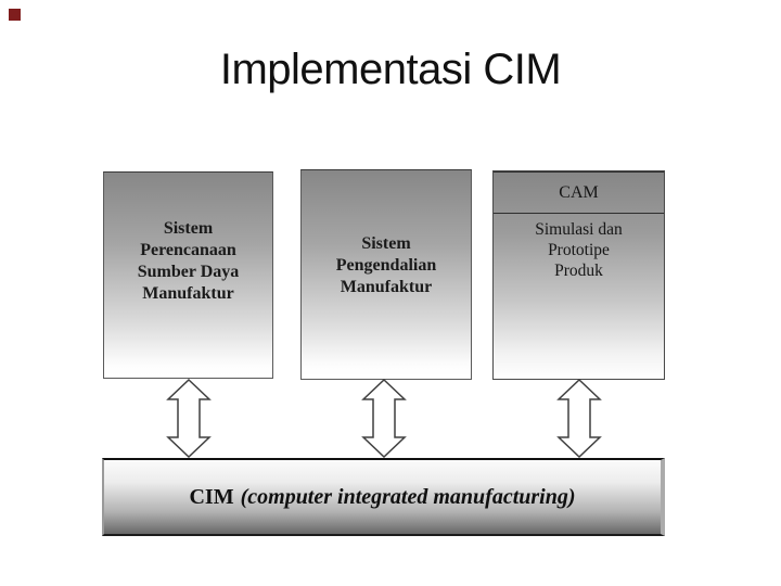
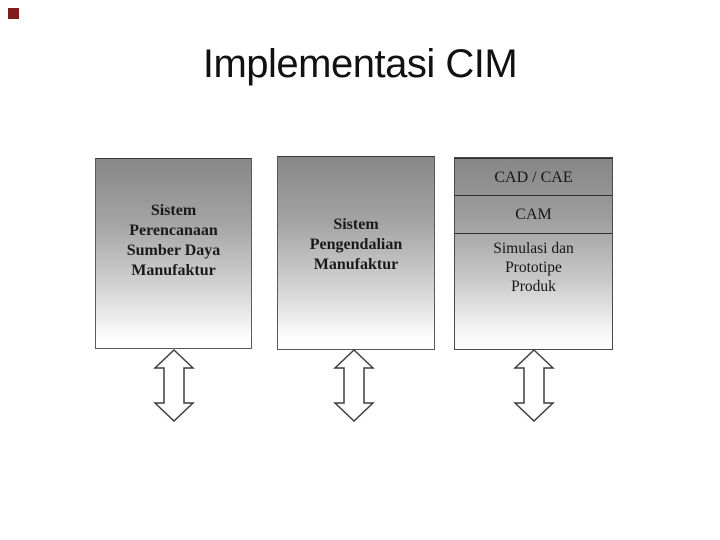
  Implementasi CIM
  Sistem
  Perencanaan
  Sumber Daya
  Manufaktur
  Sistem
  Pengendalian
  Manufaktur
+ CAD / CAE
  CAM
  Simulasi dan
  Prototipe
  Produk
- CIM
- (computer integrated manufacturing)
